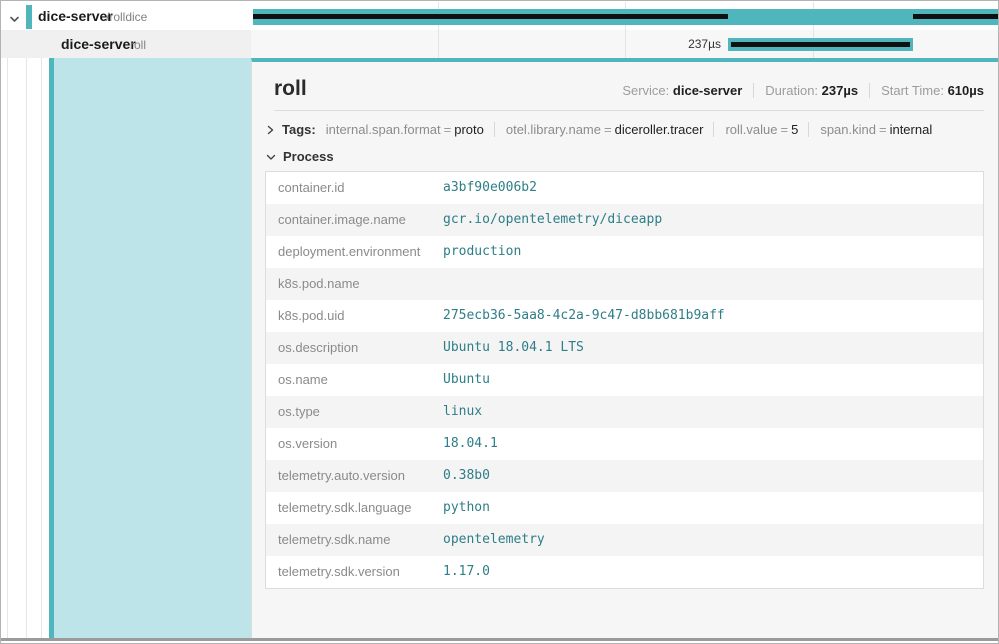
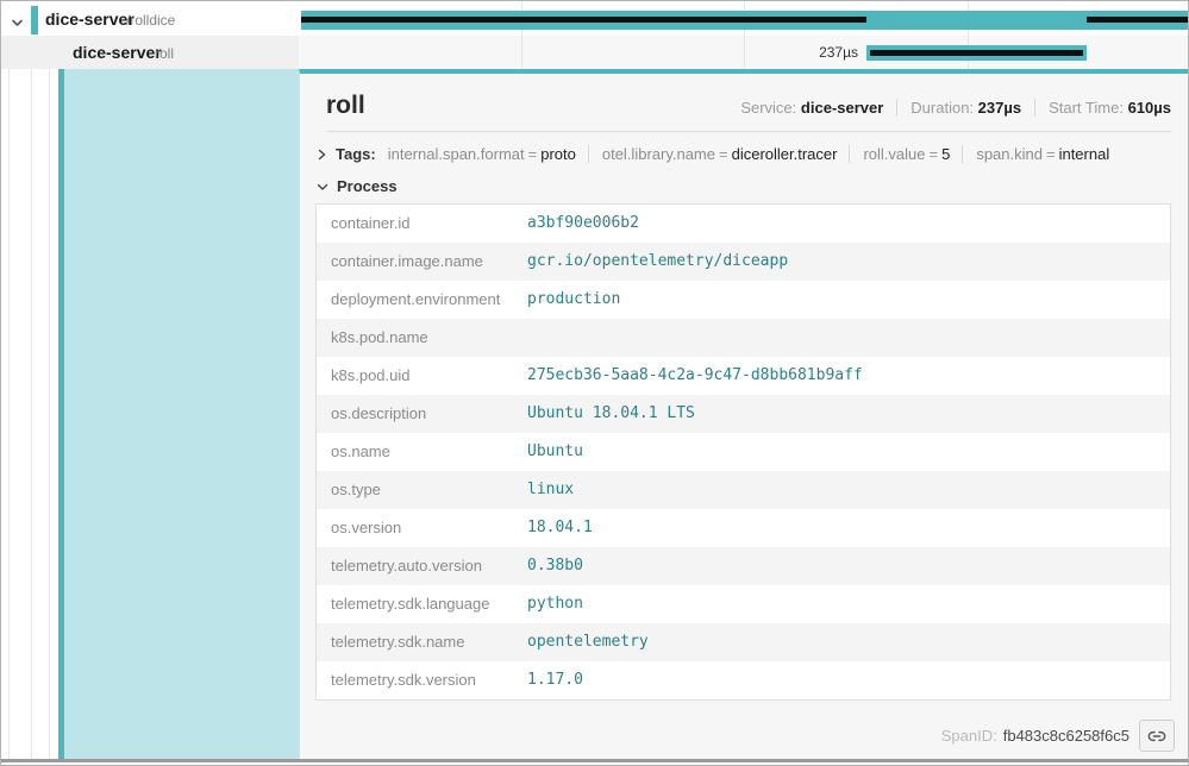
  dice-server
  /rolldice
  dice-server
  roll
  237µs
  roll
  Service: dice-server
  Duration: 237µs
  Start Time: 610µs
  Tags:
  internal.span.format = proto
  otel.library.name = diceroller.tracer
  roll.value = 5
  span.kind = internal
  Process
  container.id
  a3bf90e006b2
  container.image.name
  gcr.io/opentelemetry/diceapp
  deployment.environment
  production
  k8s.pod.name
  k8s.pod.uid
  275ecb36-5aa8-4c2a-9c47-d8bb681b9aff
  os.description
  Ubuntu 18.04.1 LTS
  os.name
  Ubuntu
  os.type
  linux
  os.version
  18.04.1
  telemetry.auto.version
  0.38b0
  telemetry.sdk.language
  python
  telemetry.sdk.name
  opentelemetry
  telemetry.sdk.version
  1.17.0
+ SpanID:
+ fb483c8c6258f6c5
